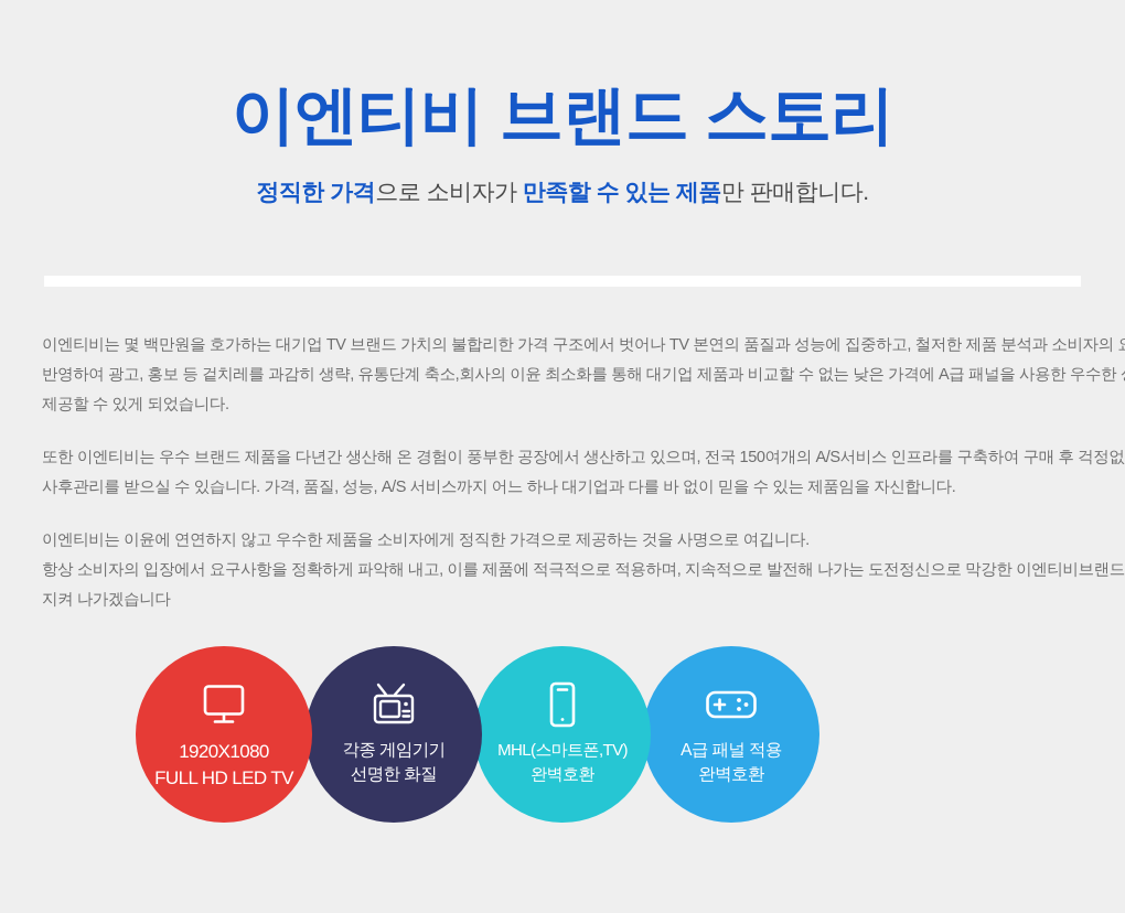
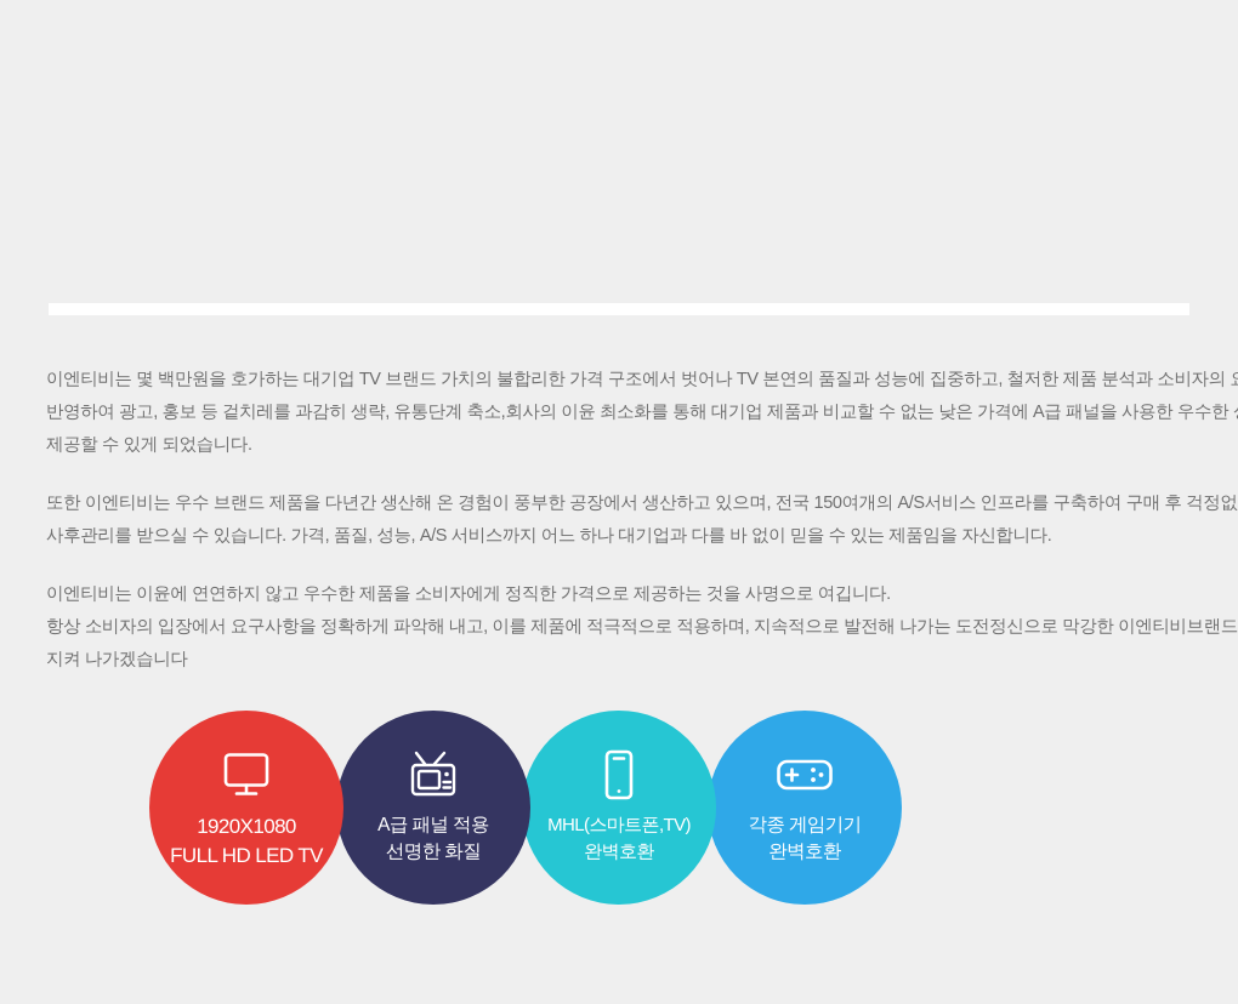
- 이엔티비 브랜드 스토리
- 정직한 가격으로 소비자가 만족할 수 있는 제품만 판매합니다.
  이엔티비는 몇 백만원을 호가하는 대기업 TV 브랜드 가치의 불합리한 가격 구조에서 벗어나 TV 본연의 품질과 성능에 집중하고, 철저한 제품 분석과 소비자의
  반영하여 광고, 홍보 등 겉치레를 과감히 생략, 유통단계 축소,회사의 이윤 최소화를 통해 대기업 제품과 비교할 수 없는 낮은 가격에 A급 패널을 사용한 우수한
  제공할 수 있게 되었습니다.
  또한 이엔티비는 우수 브랜드 제품을 다년간 생산해 온 경험이 풍부한 공장에서 생산하고 있으며, 전국 150여개의 A/S서비스 인프라를 구축하여 구매 후 걱정없
  사후관리를 받으실 수 있습니다. 가격, 품질, 성능, A/S 서비스까지 어느 하나 대기업과 다를 바 없이 믿을 수 있는 제품임을 자신합니다.
  이엔티비는 이윤에 연연하지 않고 우수한 제품을 소비자에게 정직한 가격으로 제공하는 것을 사명으로 여깁니다.
  항상 소비자의 입장에서 요구사항을 정확하게 파악해 내고, 이를 제품에 적극적으로 적용하며, 지속적으로 발전해 나가는 도전정신으로 막강한 이엔티비브랜드
  지켜 나가겠습니다
  1920X1080
  FULL HD LED TV
- 각종 게임기기
+ A급 패널 적용
  선명한 화질
  MHL(스마트폰,TV)
  완벽호환
- A급 패널 적용
+ 각종 게임기기
  완벽호환
